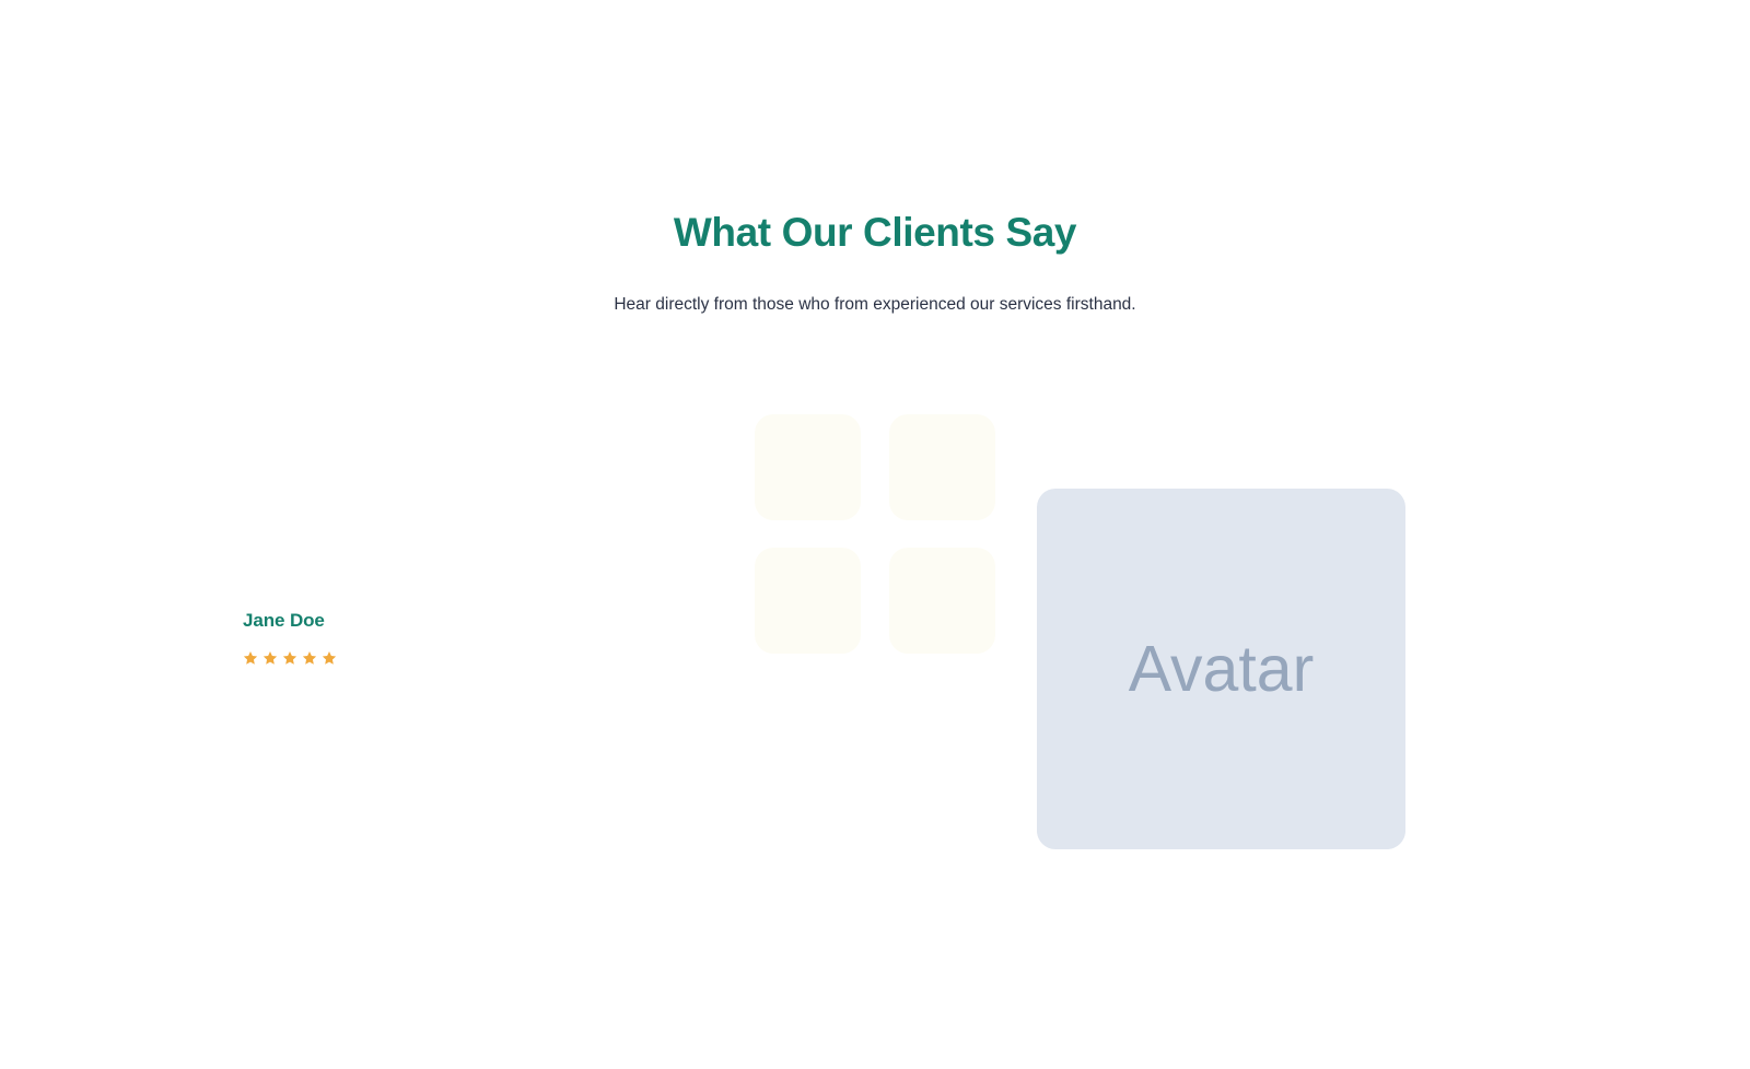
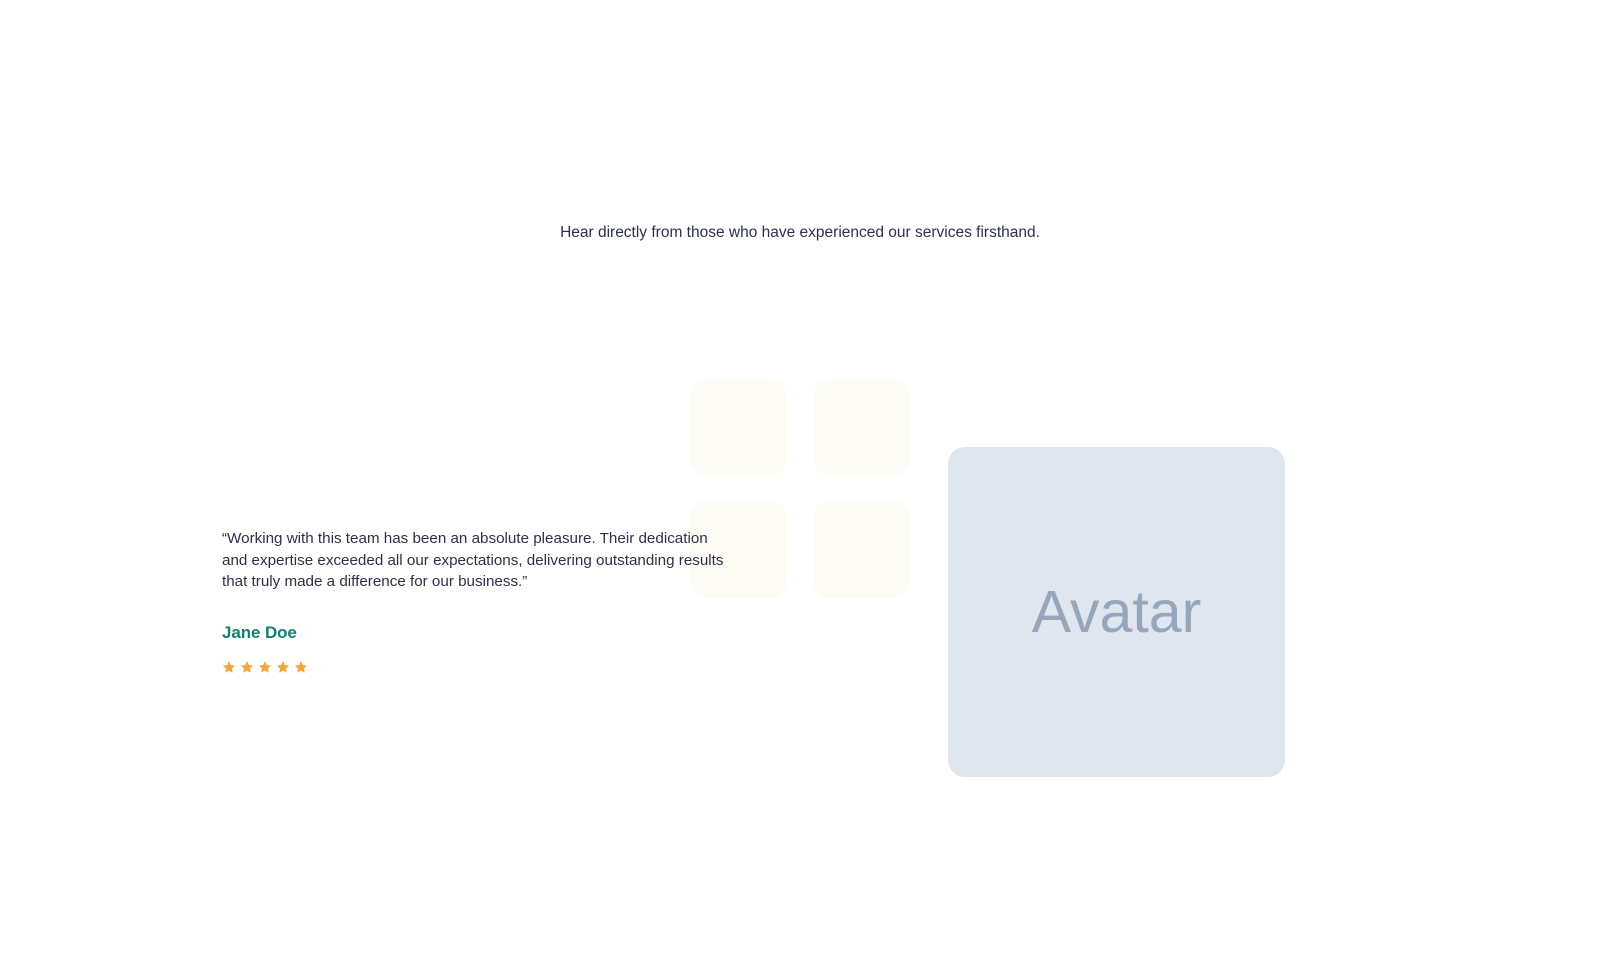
- What Our Clients Say
- Hear directly from those who from experienced our services firsthand.
+ Hear directly from those who have experienced our services firsthand.
+ “Working with this team has been an absolute pleasure. Their dedication and expertise exceeded all our expectations, delivering outstanding results that truly made a difference for our business.”
  Jane Doe
  Avatar
